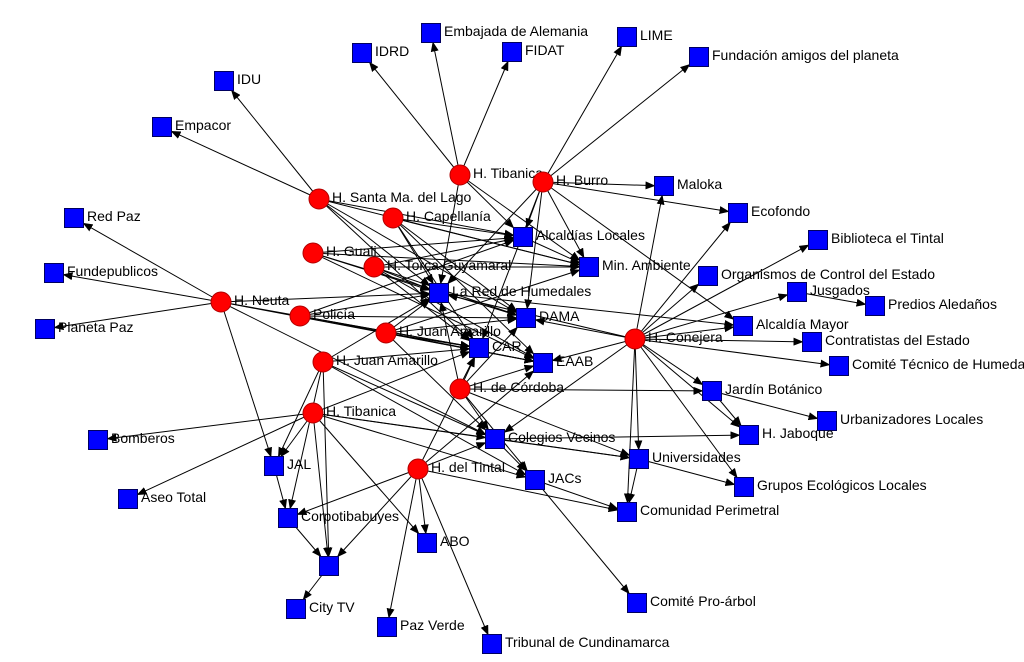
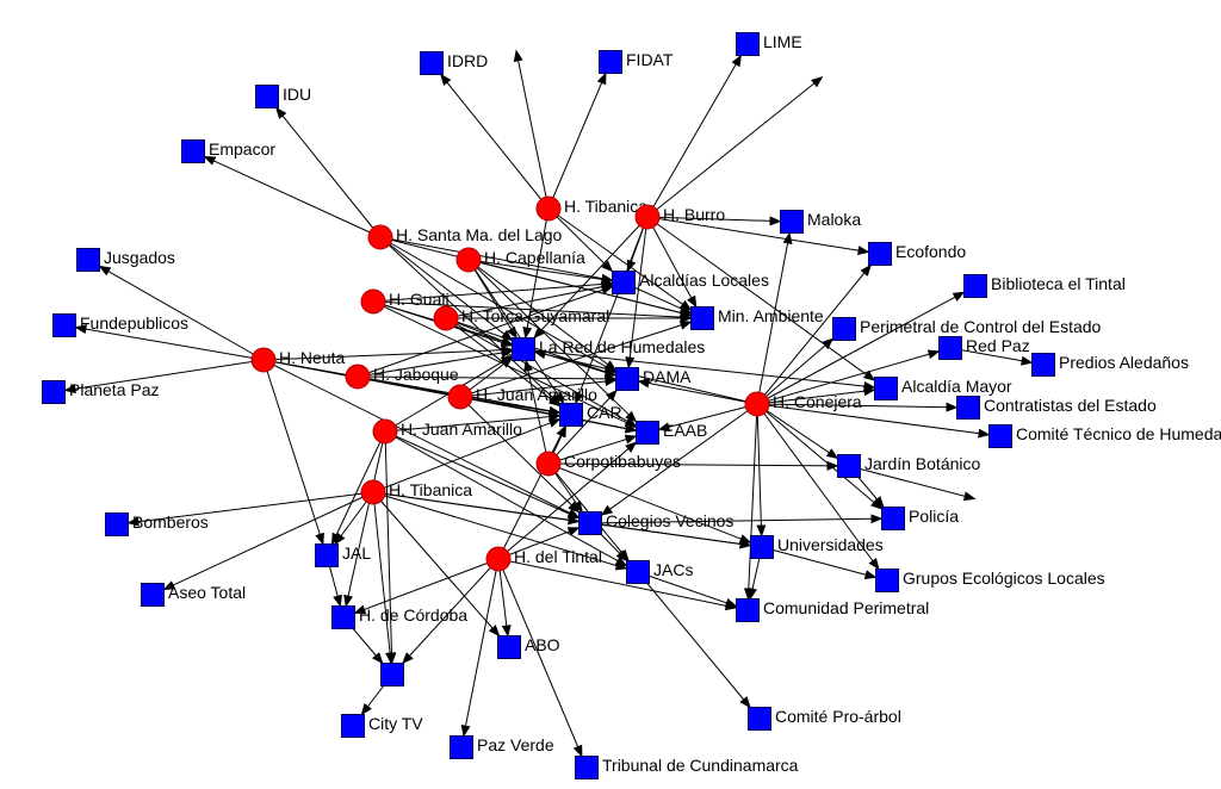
  H. Tibanic
  H. Burro
  H. Santa Ma. del Lago
  H. Capellanía
  H. Guali
  H. Torca Guyamaral
  H. Neuta
- Policía
+ H. Jaboque
  H. Juan Amarillo
  H. Juan Amarillo
  H. Conejera
- H. de Córdoba
+ Corpotibabuyes
  H. Tibanica
  H. del Tintal
- Embajada de Alemania
  IDRD
  FIDAT
  LIME
- Fundación amigos del planeta
  IDU
  Empacor
  Maloka
  Ecofondo
- Red Paz
+ Jusgados
  Alcaldías Locales
  Biblioteca el Tintal
  Min. Ambiente
  Fundepublicos
- Organismos de Control del Estado
+ Perimetral de Control del Estado
  La Red de Humedales
- Jusgados
+ Red Paz
  Predios Aledaños
  Planeta Paz
  DAMA
  Alcaldía Mayor
  Contratistas del Estado
  CAR
  EAAB
  Comité Técnico de Humeda
  Jardín Botánico
- Urbanizadores Locales
- H. Jaboque
+ Policía
  Bomberos
  Colegios Vecinos
  Universidades
  JAL
  JACs
  Grupos Ecológicos Locales
  Aseo Total
- Corpotibabuyes
+ H. de Córdoba
  Comunidad Perimetral
  ABO
  City TV
  Comité Pro-árbol
  Paz Verde
  Tribunal de Cundinamarca
